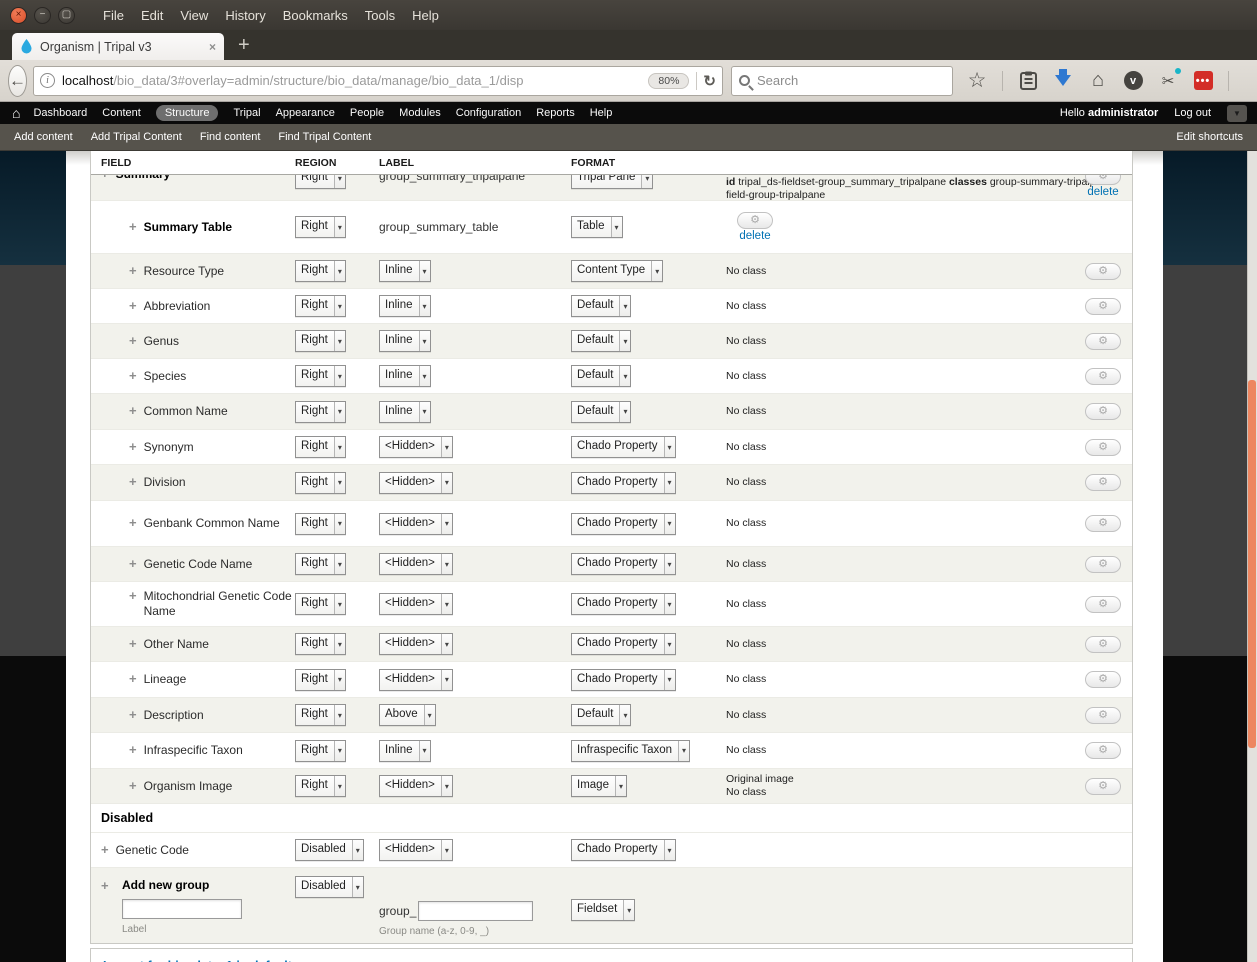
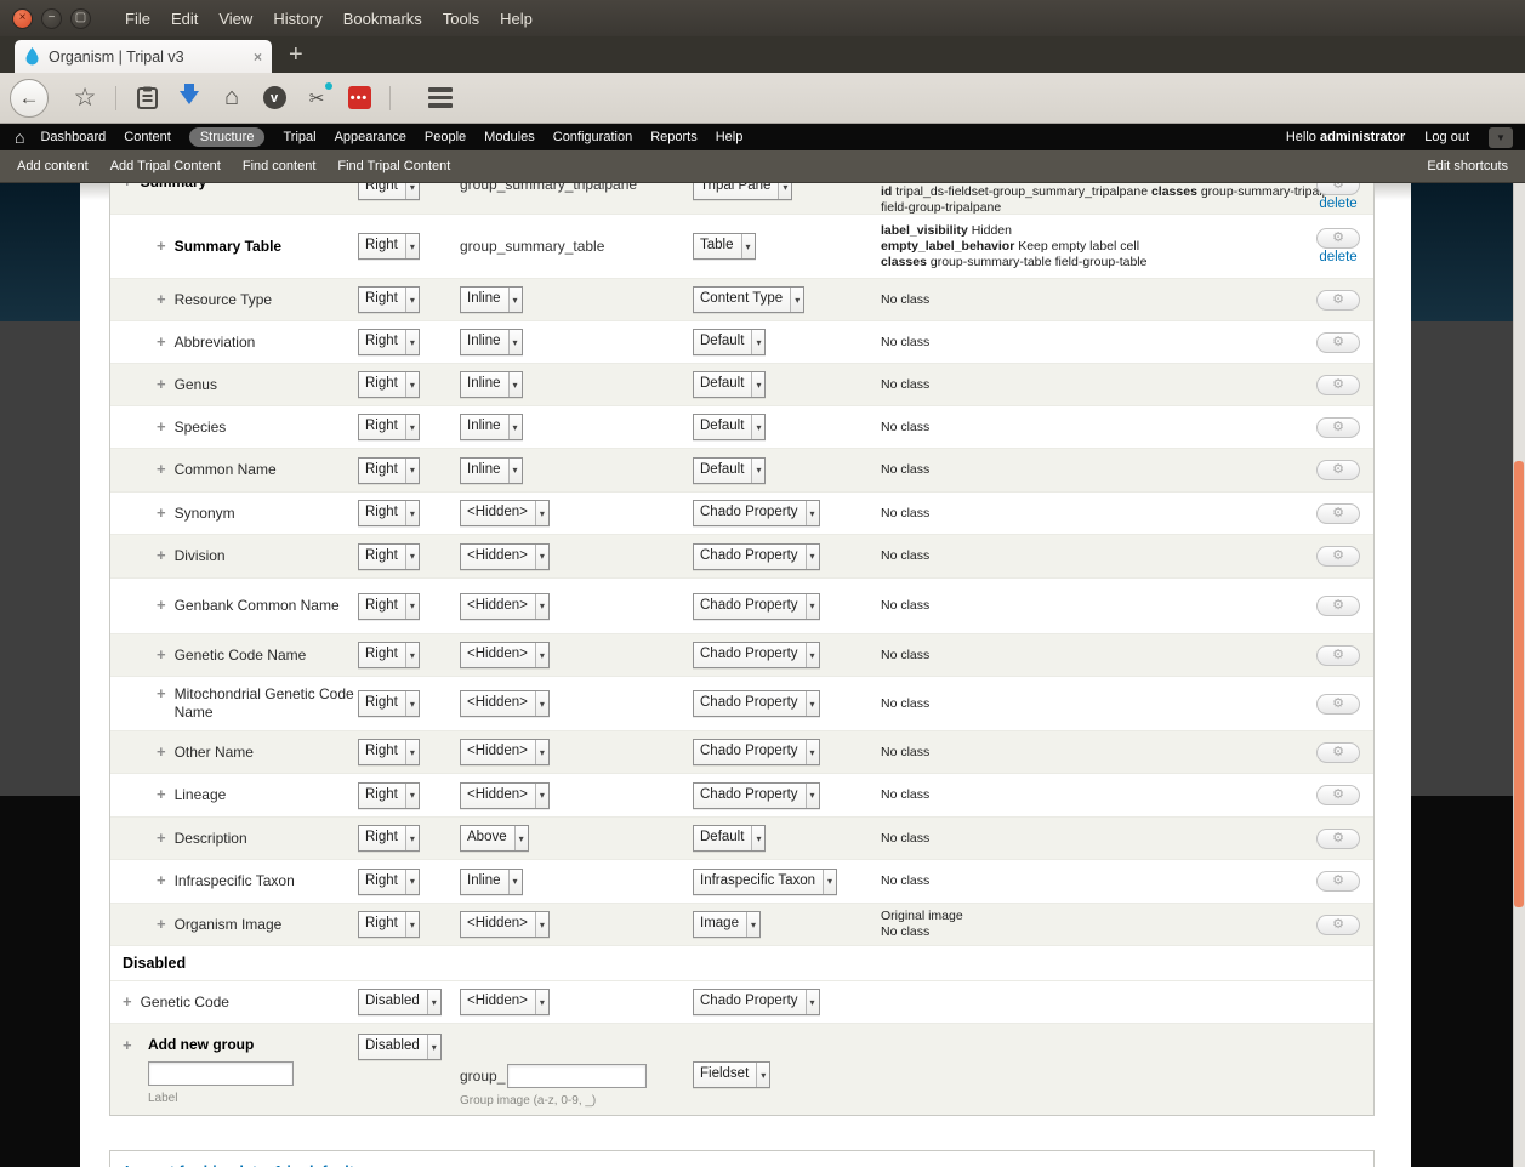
  ×
  −
  ▢
  File
  Edit
  View
  History
  Bookmarks
  Tools
  Help
  Organism | Tripal v3
  ×
  +
  ←
- i
- localhost/bio_data/3#overlay=admin/structure/bio_data/manage/bio_data_1/disp
- 80%
- ↻
- Search
  ☆
  ⌂
  v
  ✂
  •••
  ⌂
  Dashboard
  Content
  Structure
  Tripal
  Appearance
  People
  Modules
  Configuration
  Reports
  Help
  Hello administrator
  Log out
  ▼
  Add content
  Add Tripal Content
  Find content
  Find Tripal Content
  Edit shortcuts
- FIELD
- REGION
- LABEL
- FORMAT
  Right
  ▾
  group_summary_tripalpane
  Tripal Pane
  ▾
  id tripal_ds-fieldset-group_summary_tripalpane classes group-summary-tripa field-group-tripalpane
  ⚙
  delete
  +
  Summary Table
  Right
  ▾
  group_summary_table
  Table
  ▾
+ label_visibility Hidden
+ empty_label_behavior Keep empty label cell
+ classes group-summary-table field-group-table
  ⚙
  delete
  +
  Resource Type
  Right
  ▾
  Inline
  ▾
  Content Type
  ▾
  No class
  ⚙
  +
  Abbreviation
  Right
  ▾
  Inline
  ▾
  Default
  ▾
  No class
  ⚙
  +
  Genus
  Right
  ▾
  Inline
  ▾
  Default
  ▾
  No class
  ⚙
  +
  Species
  Right
  ▾
  Inline
  ▾
  Default
  ▾
  No class
  ⚙
  +
  Common Name
  Right
  ▾
  Inline
  ▾
  Default
  ▾
  No class
  ⚙
  +
  Synonym
  Right
  ▾
  <Hidden>
  ▾
  Chado Property
  ▾
  No class
  ⚙
  +
  Division
  Right
  ▾
  <Hidden>
  ▾
  Chado Property
  ▾
  No class
  ⚙
  +
  Genbank Common Name
  Right
  ▾
  <Hidden>
  ▾
  Chado Property
  ▾
  No class
  ⚙
  +
  Genetic Code Name
  Right
  ▾
  <Hidden>
  ▾
  Chado Property
  ▾
  No class
  ⚙
  +
  Mitochondrial Genetic Code Name
  Right
  ▾
  <Hidden>
  ▾
  Chado Property
  ▾
  No class
  ⚙
  +
  Other Name
  Right
  ▾
  <Hidden>
  ▾
  Chado Property
  ▾
  No class
  ⚙
  +
  Lineage
  Right
  ▾
  <Hidden>
  ▾
  Chado Property
  ▾
  No class
  ⚙
  +
  Description
  Right
  ▾
  Above
  ▾
  Default
  ▾
  No class
  ⚙
  +
  Infraspecific Taxon
  Right
  ▾
  Inline
  ▾
  Infraspecific Taxon
  ▾
  No class
  ⚙
  +
  Organism Image
  Right
  ▾
  <Hidden>
  ▾
  Image
  ▾
  Original image
  No class
  ⚙
  Disabled
  +
  Genetic Code
  Disabled
  ▾
  <Hidden>
  ▾
  Chado Property
  ▾
  +
  Add new group
  Disabled
  ▾
  Label
  group_
- Group name (a-z, 0-9, _)
+ Group image (a-z, 0-9, _)
  Fieldset
  ▾
